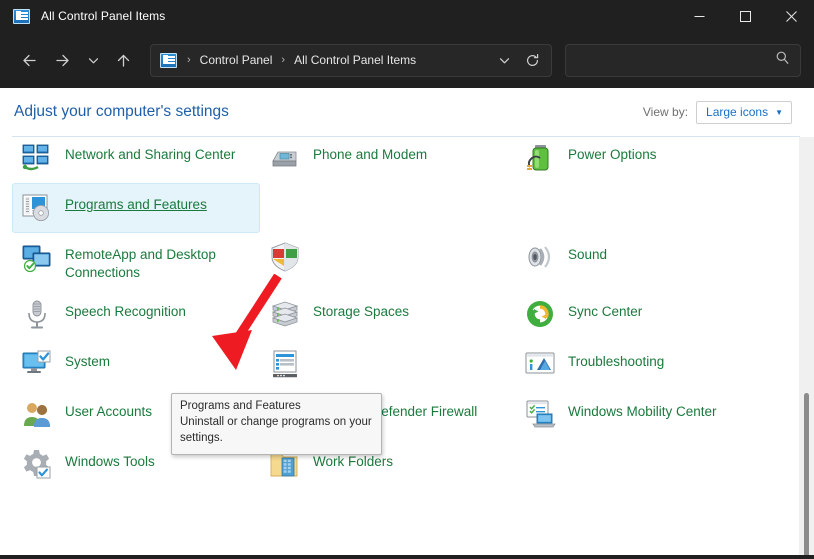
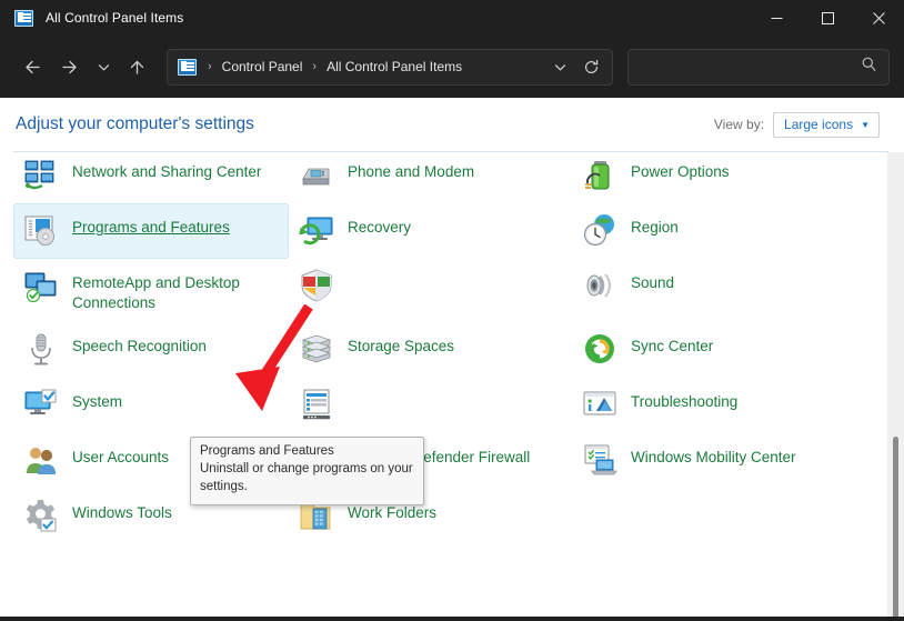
  All Control Panel Items
  ›
  Control Panel
  ›
  All Control Panel Items
  Adjust your computer's settings
  View by:
  Large icons
  ▼
  Network and Sharing Center
  Phone and Modem
  Power Options
  Programs and Features
+ Recovery
+ Region
  RemoteApp and Desktop Connections
  Sound
  Speech Recognition
  Storage Spaces
  Sync Center
  System
  Troubleshooting
  User Accounts
  Windows Mobility Center
  Windows Tools
  Work Folders
  Programs and Features
  Uninstall or change programs on your settings.
